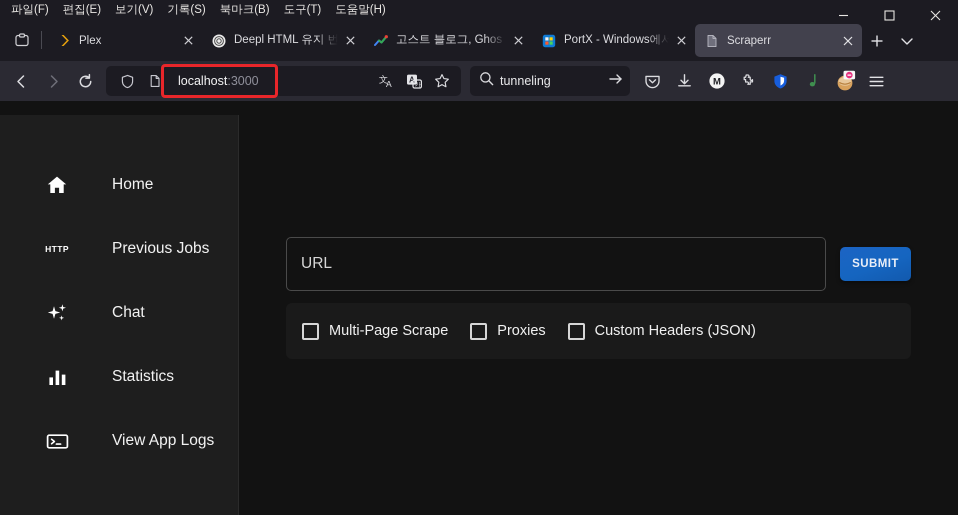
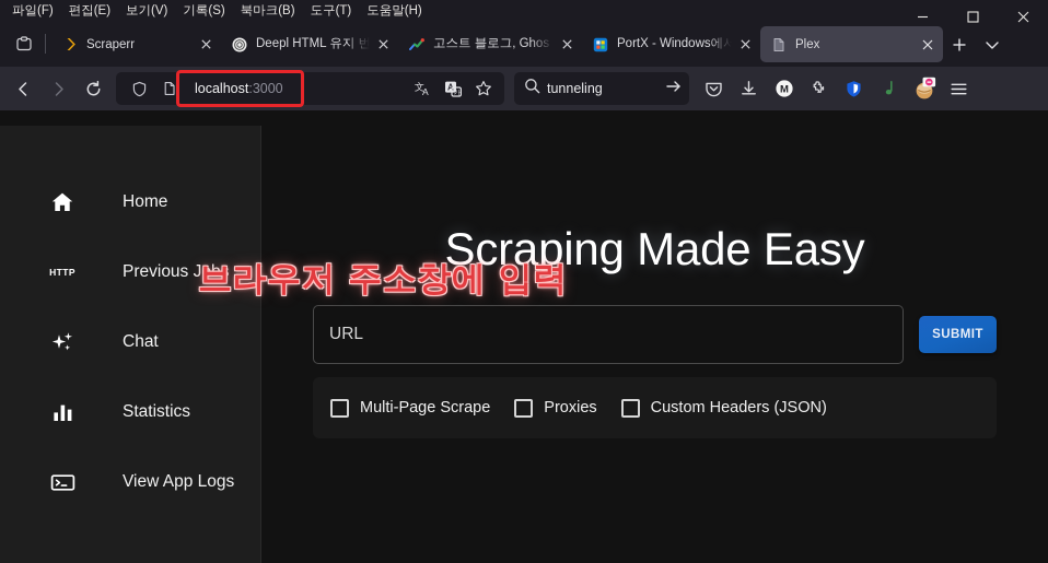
  파일(F)
  편집(E)
  보기(V)
  기록(S)
  북마크(B)
  도구(T)
  도움말(H)
- Plex
+ Scraperr
  Deepl HTML 유지 번
  고스트 블로그, Ghos
  PortX - Windows에서
- Scraperr
+ Plex
  localhost
  :3000
  文
  A
  A
  tunneling
  M
  Home
  HTTP
  Previous Jobs
  Chat
  Statistics
  View App Logs
+ Scraping Made Easy
  URL
  SUBMIT
  Multi-Page Scrape
  Proxies
  Custom Headers (JSON)
+ 브라우저 주소창에 입력
